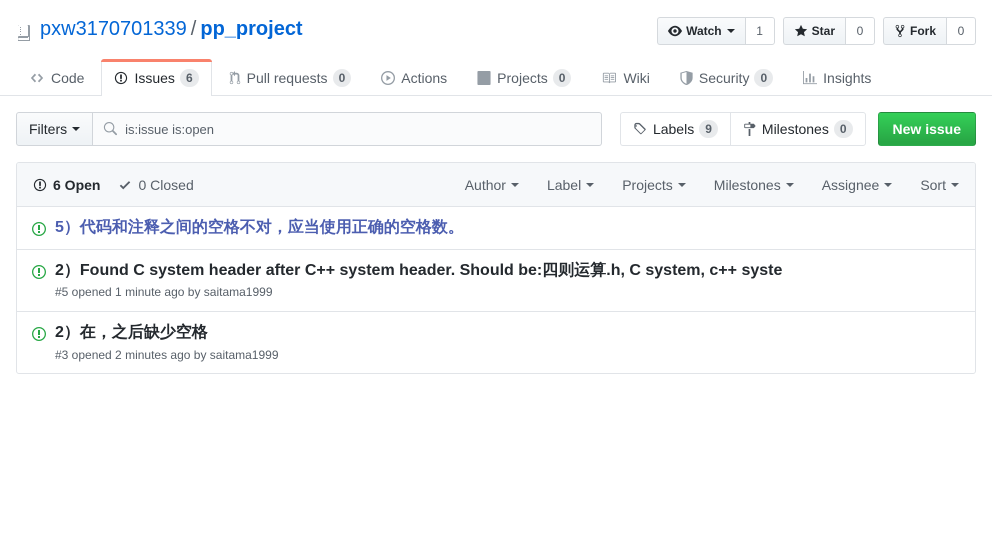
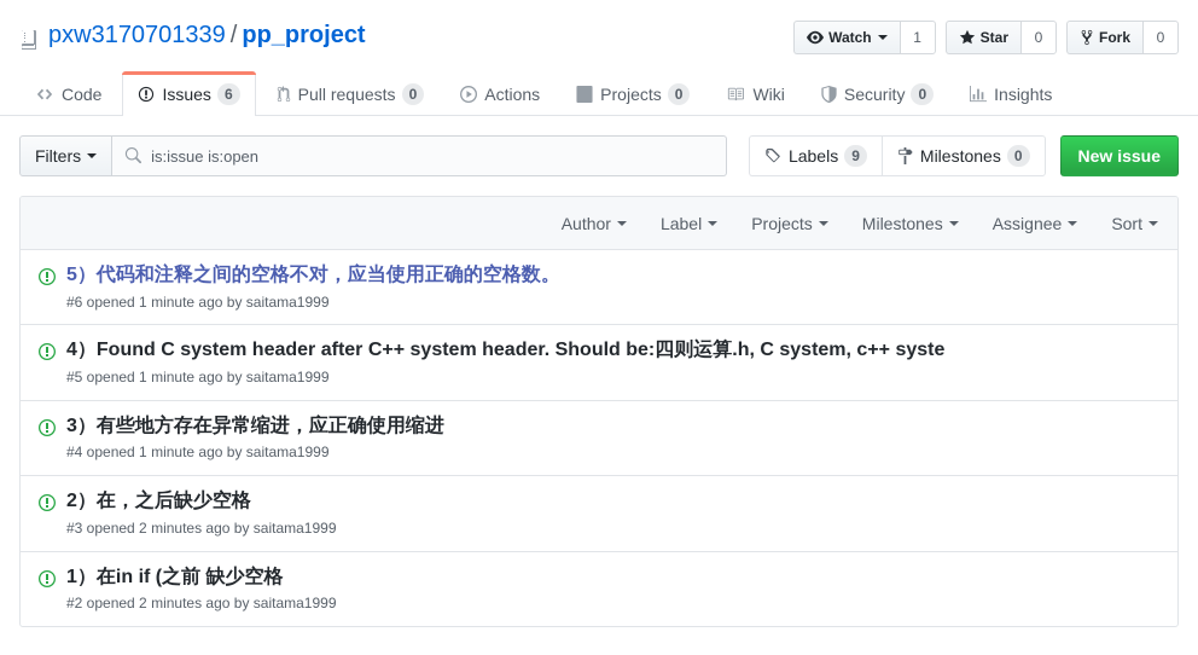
  pxw3170701339
  /
  pp_project
  Watch
  1
  Star
  0
  Fork
  0
  Code
  Issues
  6
  Pull requests
  0
  Actions
  Projects
  0
  Wiki
  Security
  0
  Insights
  Filters
  is:issue is:open
  Labels
  9
  Milestones
  0
  New issue
- 6 Open
- 0 Closed
  Author
  Label
  Projects
  Milestones
  Assignee
  Sort
  5）代码和注释之间的空格不对，应当使用正确的空格数。
+ #6 opened 1 minute ago by saitama1999
- 2）Found C system header after C++ system header. Should be:四则运算.h, C system, c++ syste
+ 4）Found C system header after C++ system header. Should be:四则运算.h, C system, c++ syste
  #5 opened 1 minute ago by saitama1999
+ 3）有些地方存在异常缩进，应正确使用缩进
+ #4 opened 1 minute ago by saitama1999
  2）在，之后缺少空格
  #3 opened 2 minutes ago by saitama1999
+ 1）在in if (之前 缺少空格
+ #2 opened 2 minutes ago by saitama1999
